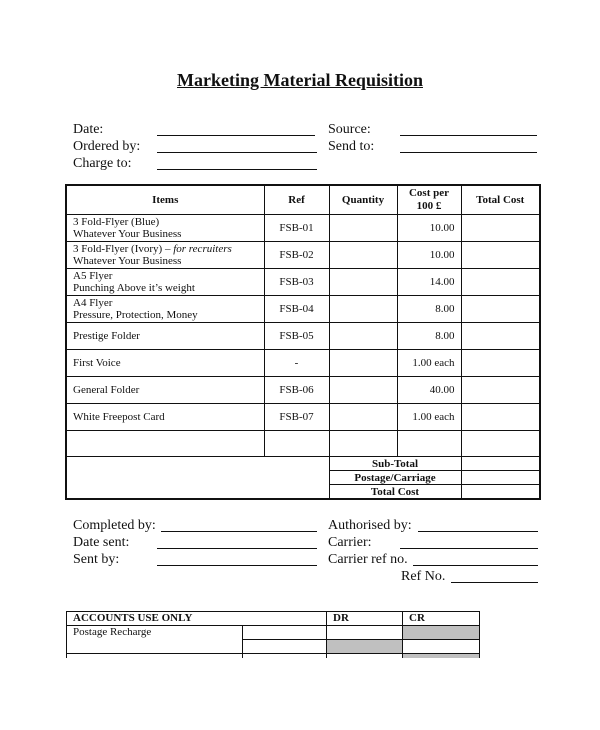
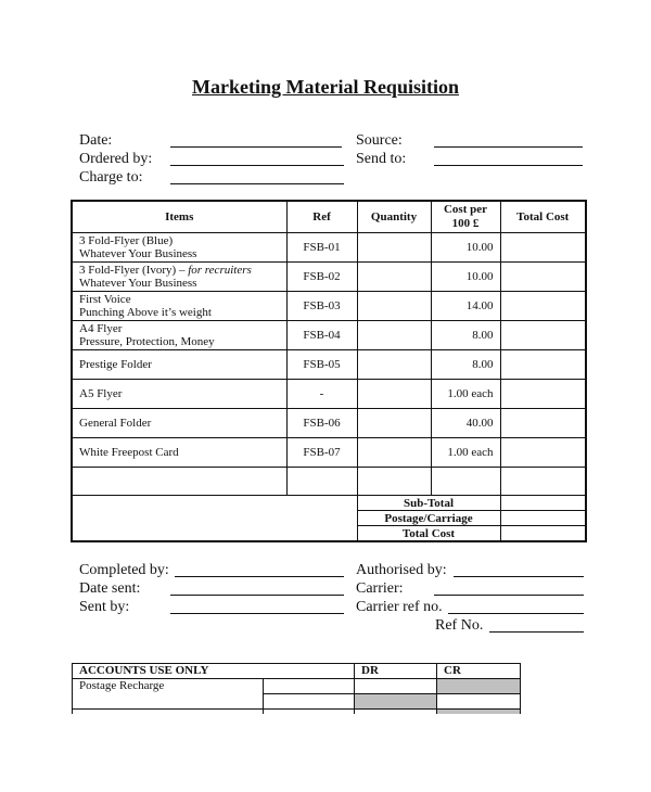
  Marketing Material Requisition
  Date:
  Ordered by:
  Charge to:
  Source:
  Send to:
  Items	Ref	Quantity	Cost per100 £	Total Cost
  3 Fold-Flyer (Blue)Whatever Your Business	FSB-01		10.00
  3 Fold-Flyer (Ivory) – for recruitersWhatever Your Business	FSB-02		10.00
- A5 FlyerPunching Above it’s weight	FSB-03		14.00
+ First VoicePunching Above it’s weight	FSB-03		14.00
  A4 FlyerPressure, Protection, Money	FSB-04		8.00
  Prestige Folder	FSB-05		8.00
- First Voice	-		1.00 each
+ A5 Flyer	-		1.00 each
  General Folder	FSB-06		40.00
  White Freepost Card	FSB-07		1.00 each
  	Sub-Total
  Postage/Carriage
  Total Cost
  Completed by:
  Date sent:
  Sent by:
  Authorised by:
  Carrier:
  Carrier ref no.
  Ref No.
  ACCOUNTS USE ONLY	DR	CR
  Postage Recharge
